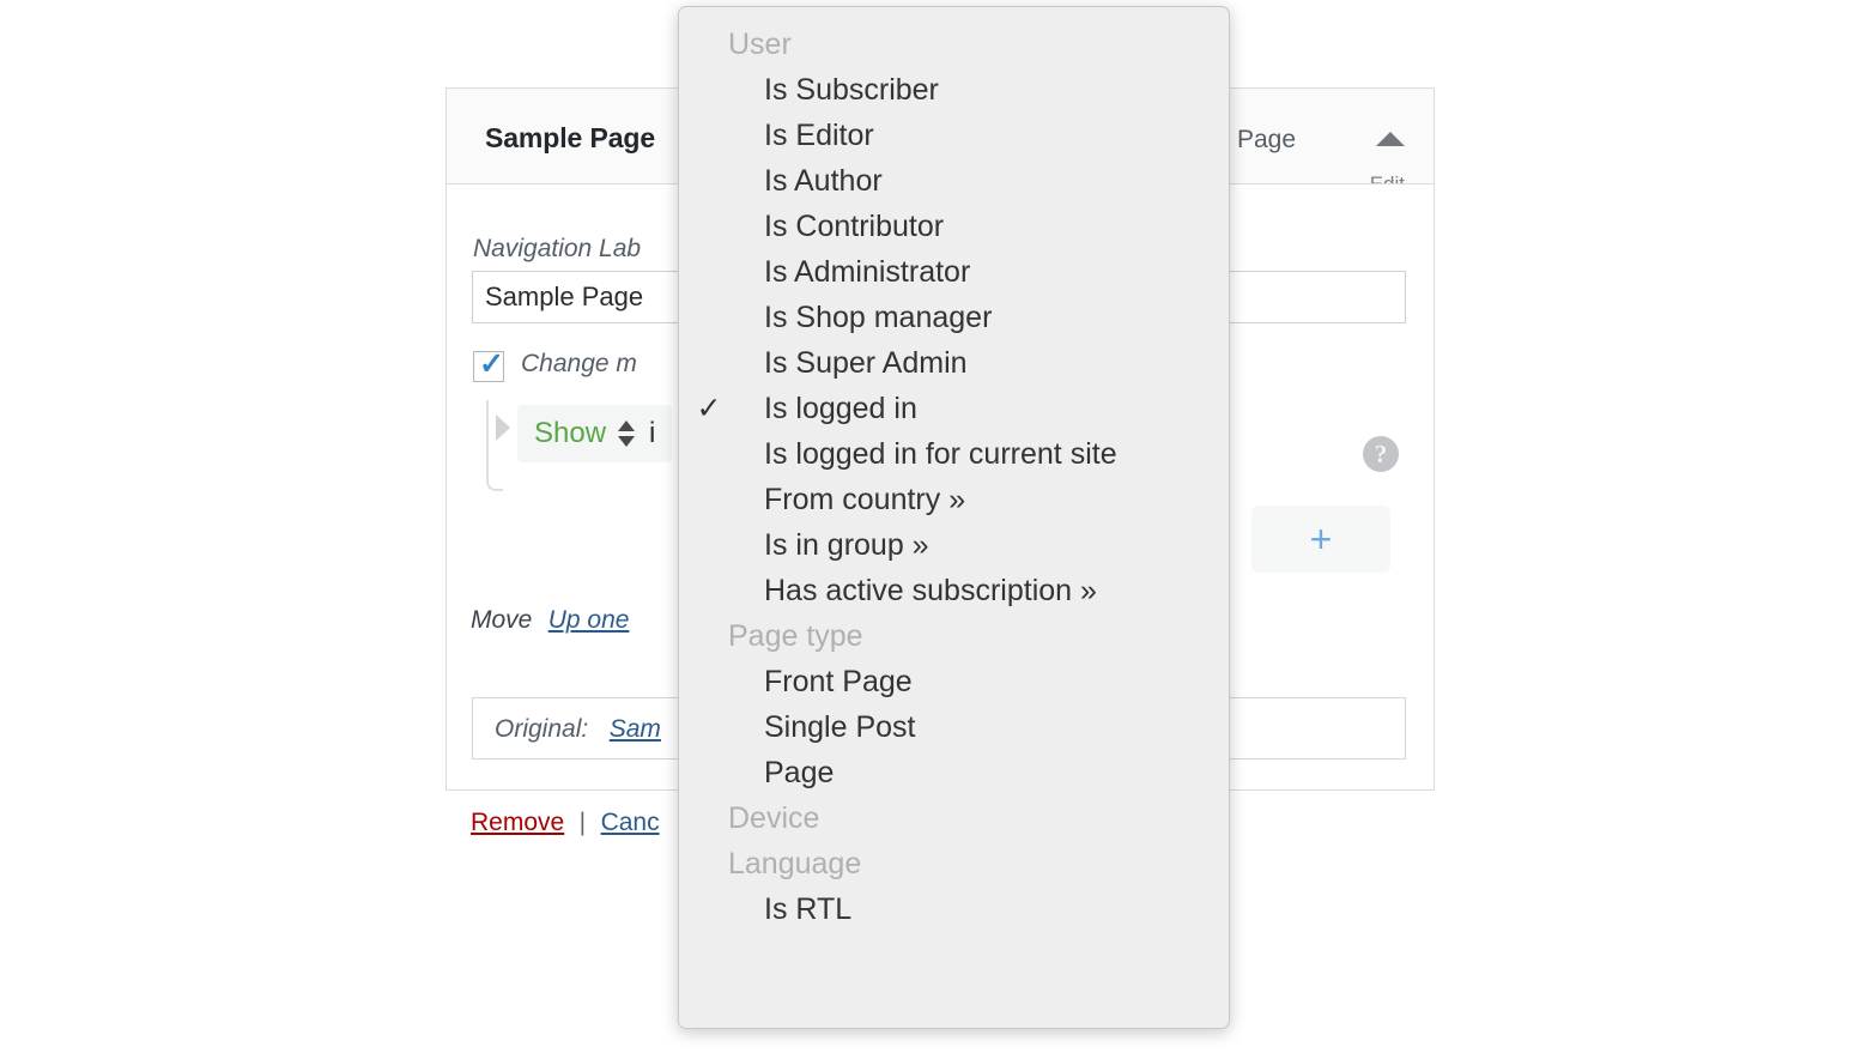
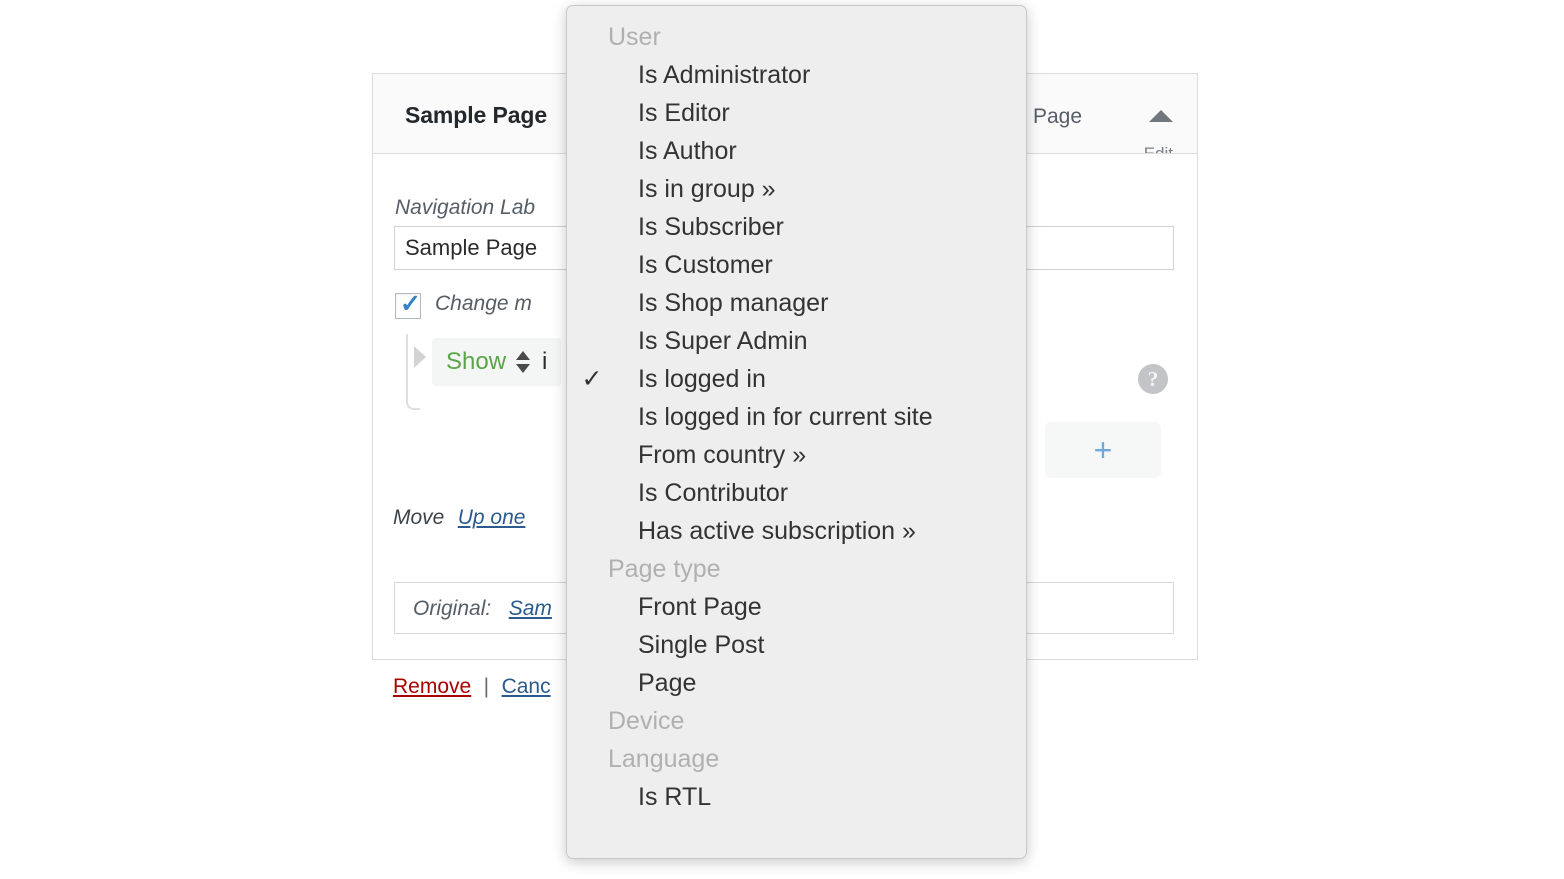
  Sample Page
  Page
  Navigation Lab
  Sample Page
  ✓
  Change m
  Show
  i
  ?
  +
  Move Up one
  Original: Sam
  Remove | Canc
  User
- Is Subscriber
+ Is Administrator
  Is Editor
  Is Author
- Is Contributor
+ Is in group »
- Is Administrator
+ Is Subscriber
+ Is Customer
  Is Shop manager
  Is Super Admin
  ✓
  Is logged in
  Is logged in for current site
  From country »
- Is in group »
+ Is Contributor
  Has active subscription »
  Page type
  Front Page
  Single Post
  Page
  Device
  Language
  Is RTL
